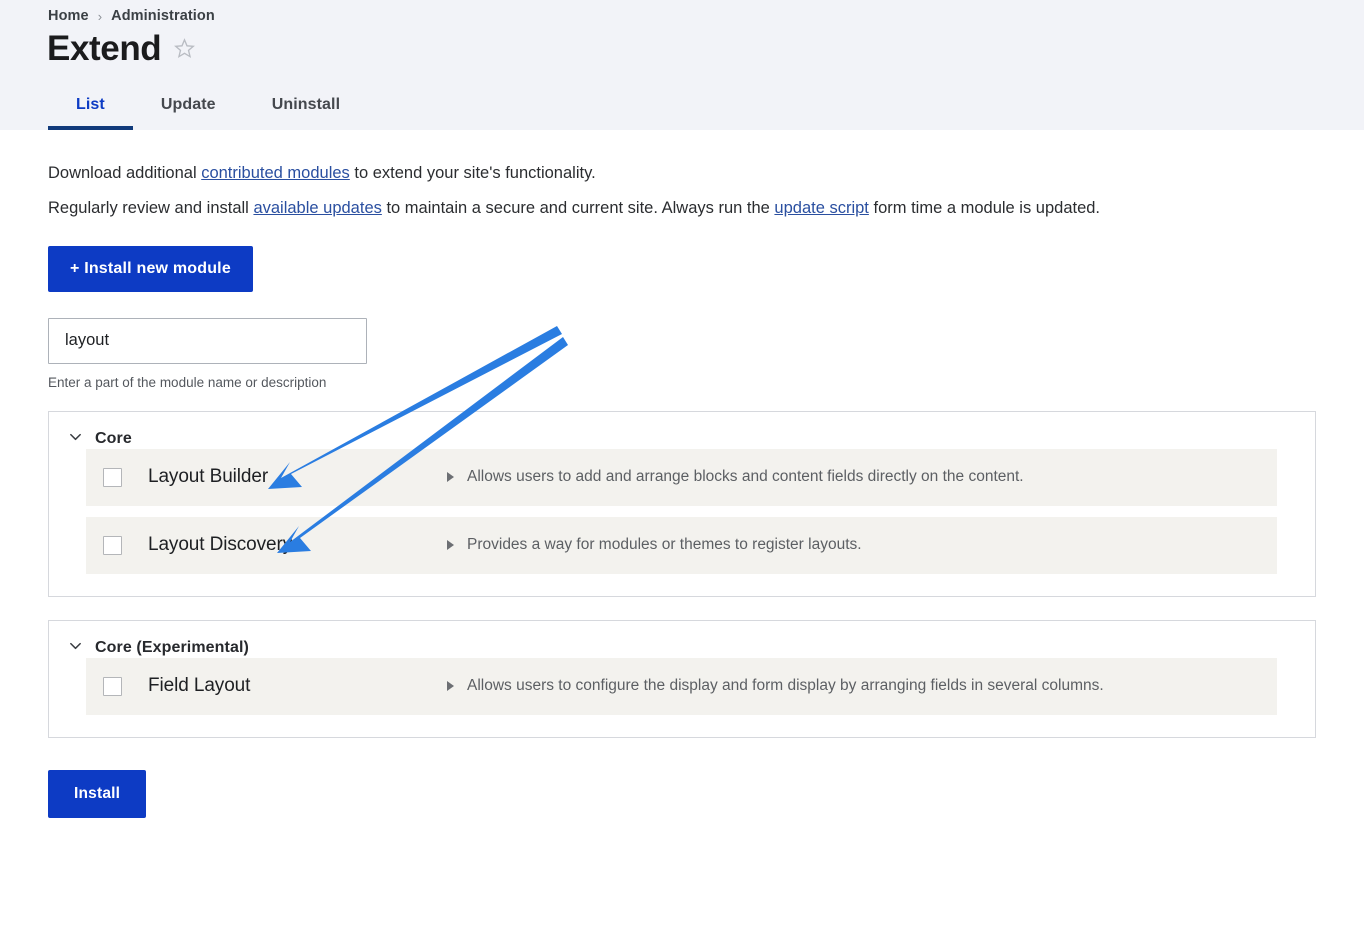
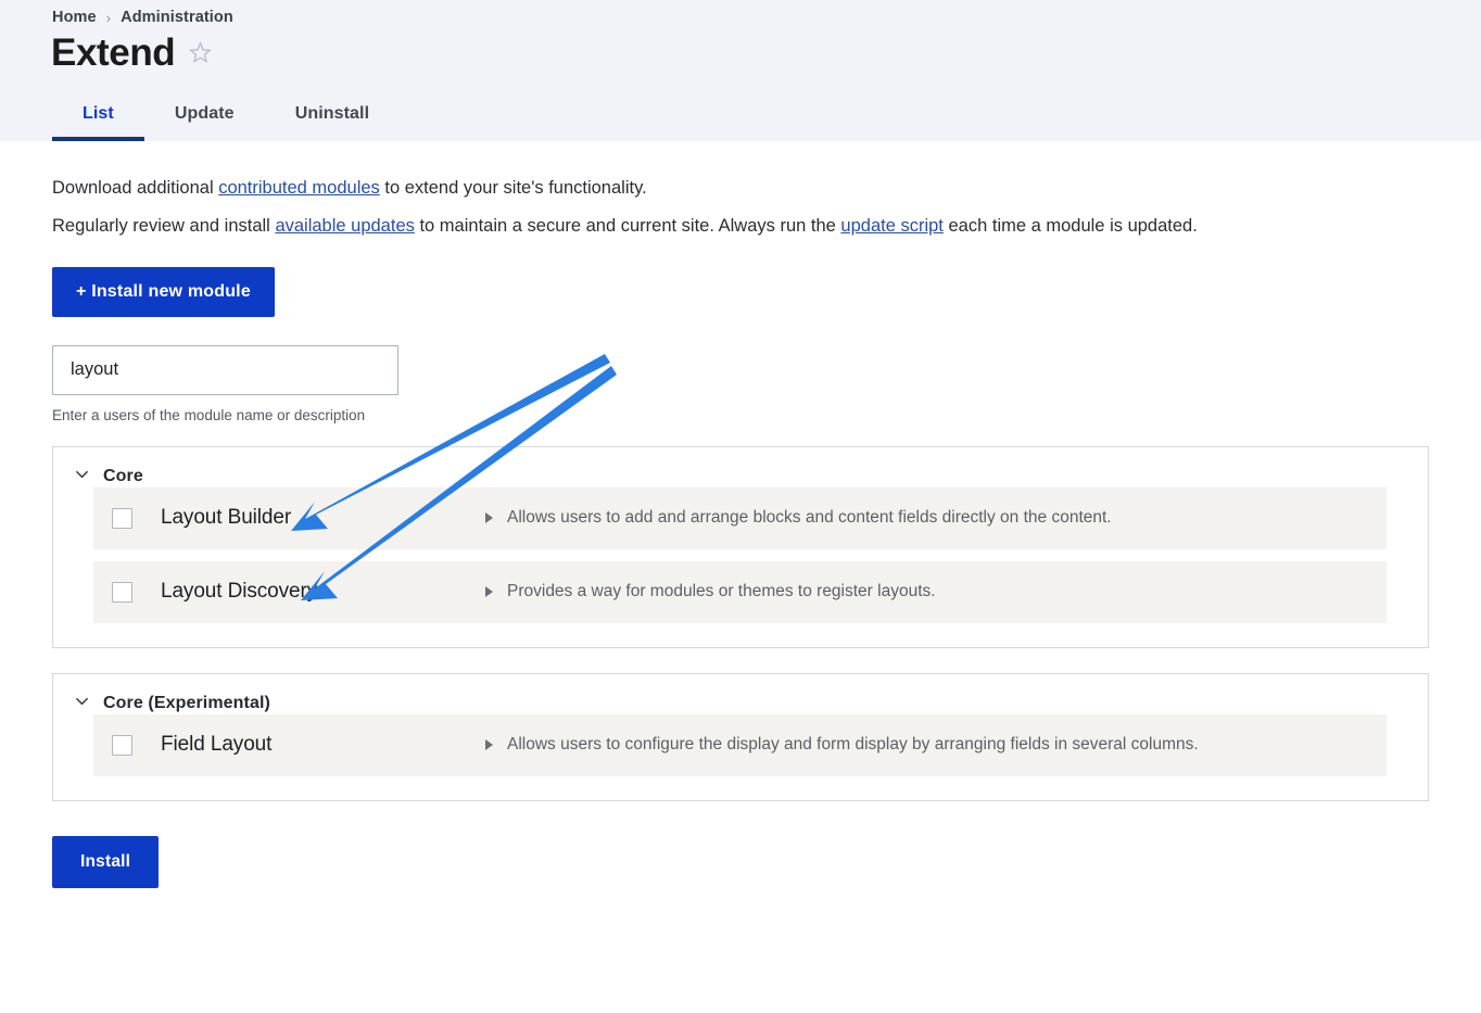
  Home
  ›
  Administration
  Extend
  List
  Update
  Uninstall
  Download additional contributed modules to extend your site's functionality.
- Regularly review and install available updates to maintain a secure and current site. Always run the update script form time a module is updated.
+ Regularly review and install available updates to maintain a secure and current site. Always run the update script each time a module is updated.
  + Install new module
  layout
- Enter a part of the module name or description
+ Enter a users of the module name or description
  Core
  Layout Builder
  Allows users to add and arrange blocks and content fields directly on the content.
  Layout Discover
  Provides a way for modules or themes to register layouts.
  Core (Experimental)
  Field Layout
  Allows users to configure the display and form display by arranging fields in several columns.
  Install
